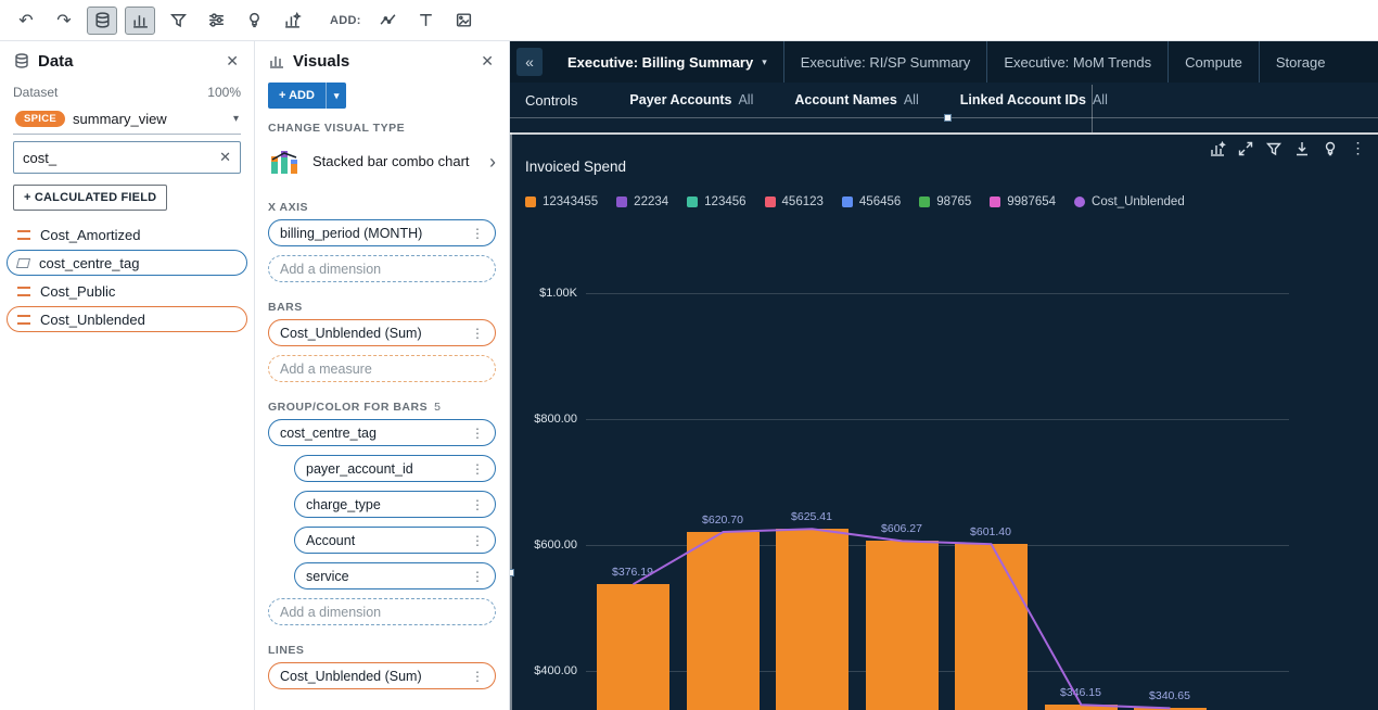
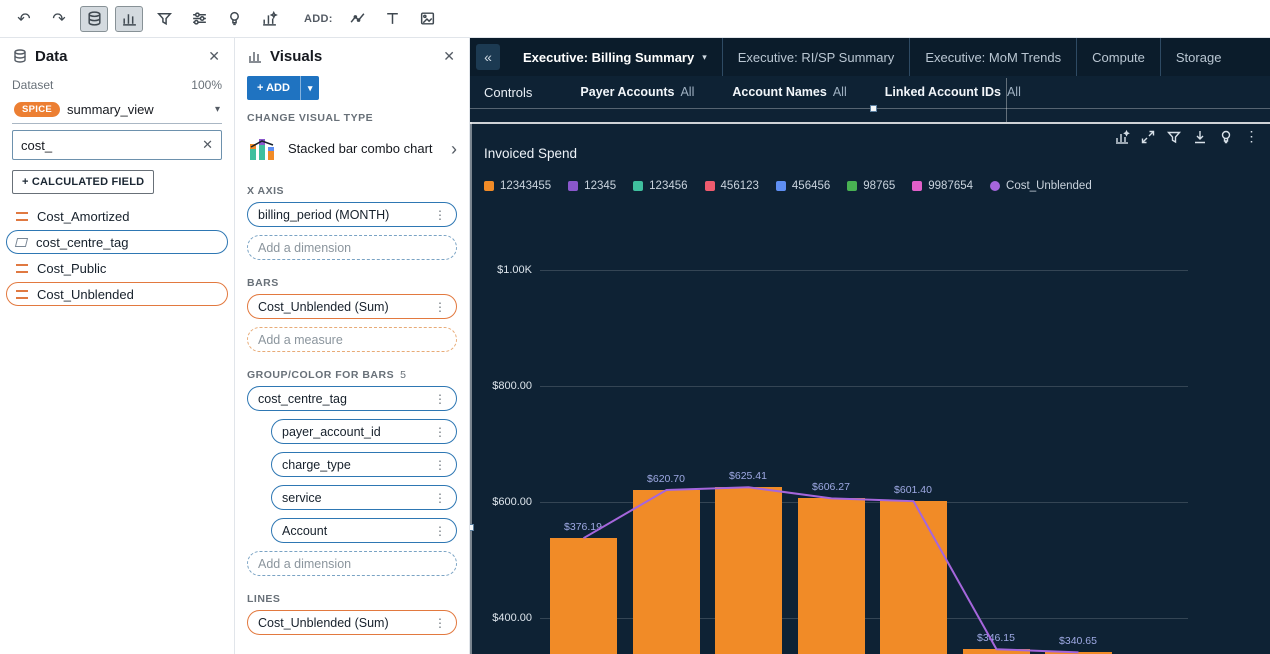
  ↶
  ↷
  ADD:
  Data
  ✕
  Dataset
  100%
  SPICE
  summary_view
  ▾
  cost_
  ✕
  + CALCULATED FIELD
  Cost_Amortized
  cost_centre_tag
  Cost_Public
  Cost_Unblended
  Visuals
  ✕
  + ADD
  ▾
  CHANGE VISUAL TYPE
  Stacked bar combo chart
  ›
  X AXIS
  billing_period (MONTH)
  ⋮
  Add a dimension
  BARS
  Cost_Unblended (Sum)
  ⋮
  Add a measure
  GROUP/COLOR FOR BARS 5
  cost_centre_tag
  ⋮
  payer_account_id
  ⋮
  charge_type
  ⋮
- Account
+ service
  ⋮
- service
+ Account
  ⋮
  Add a dimension
  LINES
  Cost_Unblended (Sum)
  ⋮
  «
  Executive: Billing Summary
  ▾
  Executive: RI/SP Summary
  Executive: MoM Trends
  Compute
  Storage
  Controls
  Payer Accounts
  All
  Account Names
  All
  Linked Account IDs
  All
  ⋮
  Invoiced Spend
  12343455
- 22234
+ 12345
  123456
  456123
  456456
  98765
  9987654
  Cost_Unblended
  $1.00K
  $800.00
  $600.00
  $400.00
  $376.19
  $620.70
  $625.41
  $606.27
  $601.40
  $346.15
  $340.65
